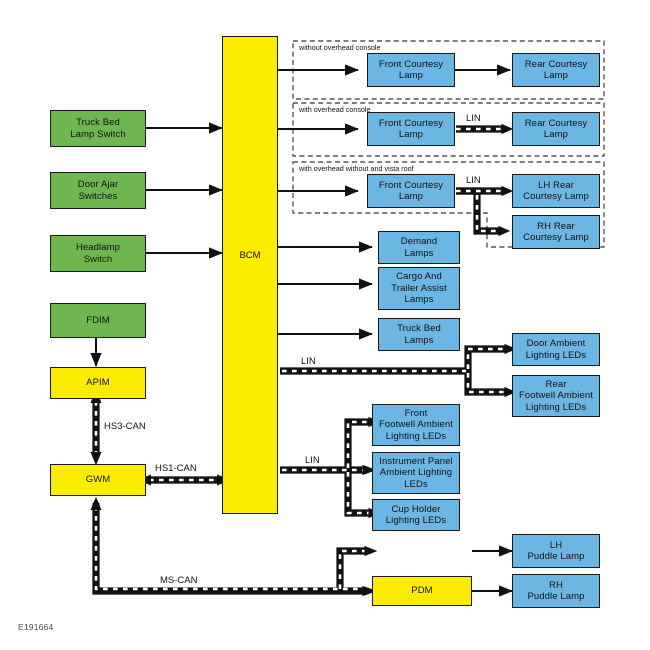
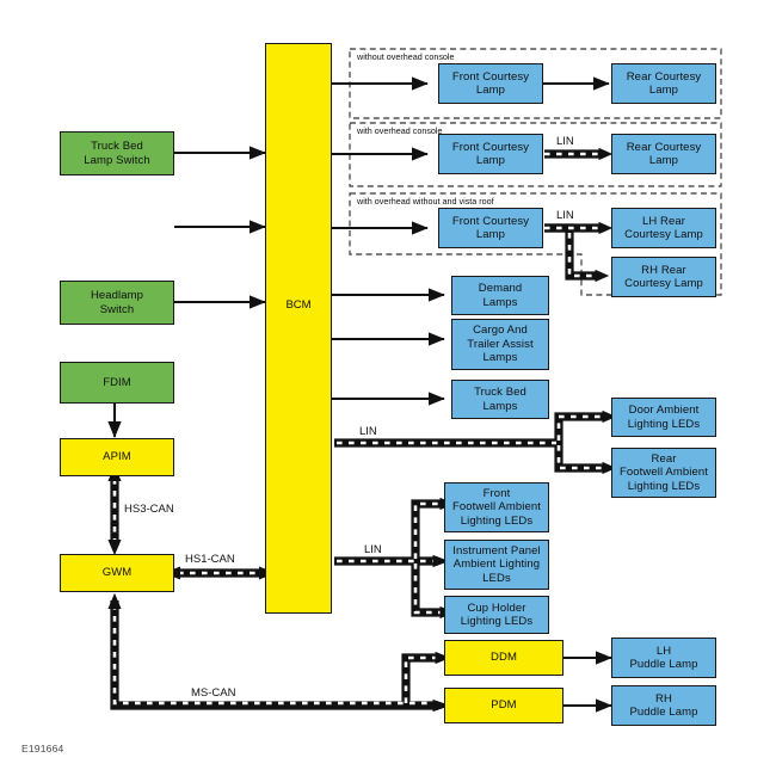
  without overhead console
  with overhead console
  with overhead without and vista roof
  Truck Bed
  Lamp Switch
- Door Ajar
- Switches
  Headlamp
  Switch
  FDIM
  APIM
  GWM
  BCM
  Front Courtesy
  Lamp
  Rear Courtesy
  Lamp
  Front Courtesy
  Lamp
  Rear Courtesy
  Lamp
  Front Courtesy
  Lamp
  LH Rear
  Courtesy Lamp
  RH Rear
  Courtesy Lamp
  Demand
  Lamps
  Cargo And
  Trailer Assist
  Lamps
  Truck Bed
  Lamps
  Door Ambient
  Lighting LEDs
  Rear
  Footwell Ambient
  Lighting LEDs
  Front
  Footwell Ambient
  Lighting LEDs
  Instrument Panel
  Ambient Lighting
  LEDs
  Cup Holder
  Lighting LEDs
+ DDM
  PDM
  LH
  Puddle Lamp
  RH
  Puddle Lamp
  LIN
  LIN
  LIN
  LIN
  HS3-CAN
  HS1-CAN
  MS-CAN
  E191664
